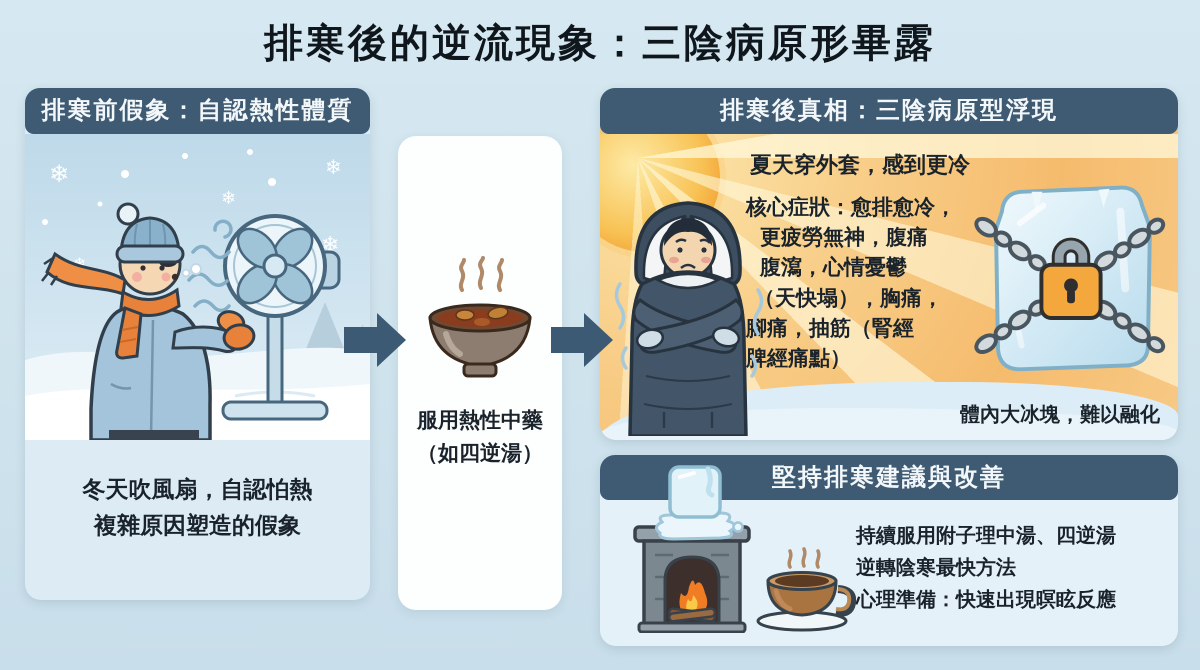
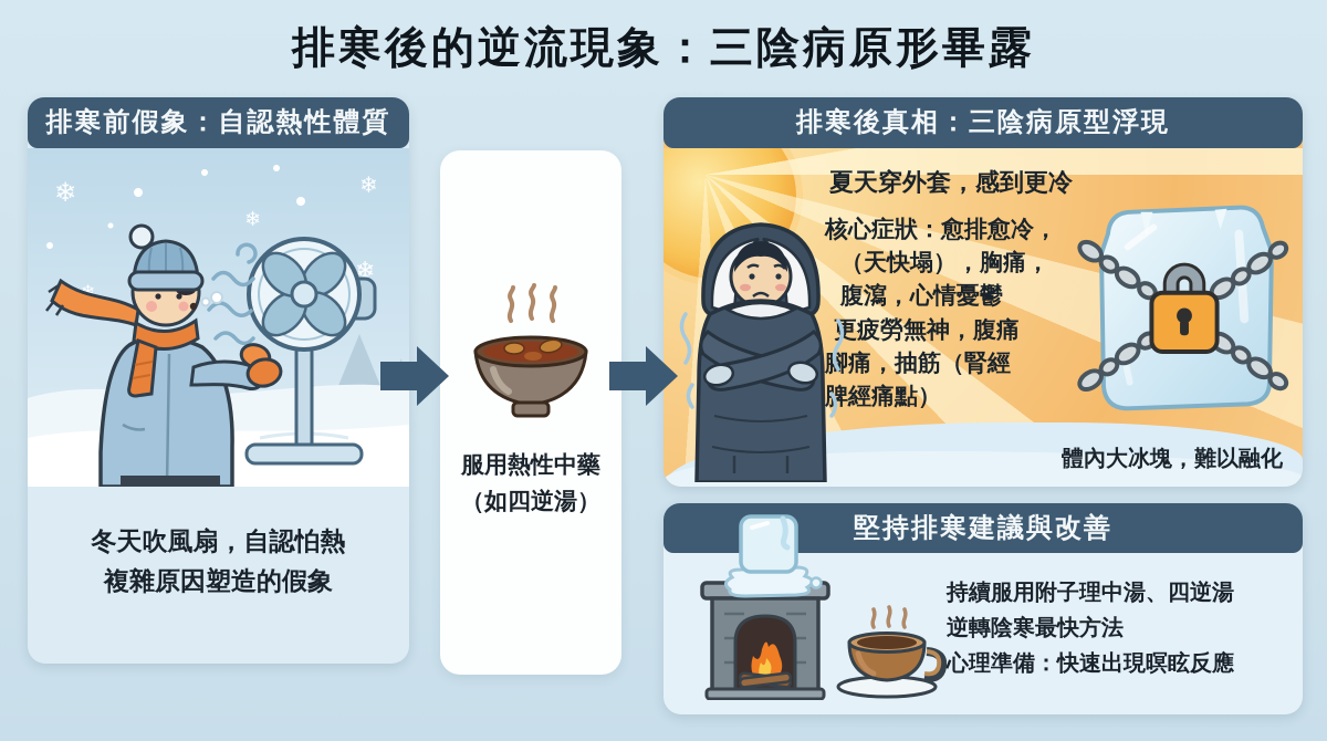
  排寒後的逆流現象：三陰病原形畢露
  排寒前假象：自認熱性體質
  ❄
  ❄
  ❄
  ❄
  ❄
  冬天吹風扇，自認怕熱
  複雜原因塑造的假象
  服用熱性中藥
  （如四逆湯）
  排寒後真相：三陰病原型浮現
  夏天穿外套，感到更冷
  核心症狀：愈排愈冷，
- 更疲勞無神，腹痛
+ （天快塌），胸痛，
  腹瀉，心情憂鬱
- （天快塌），胸痛，
+ 更疲勞無神，腹痛
  痛，抽筋（腎經
  脾經痛點）
  體內大冰塊，難以融化
  堅持排寒建議與改善
  持續服用附子理中湯、四逆湯
  逆轉陰寒最快方法
  心理準備：快速出現暝眩反應
